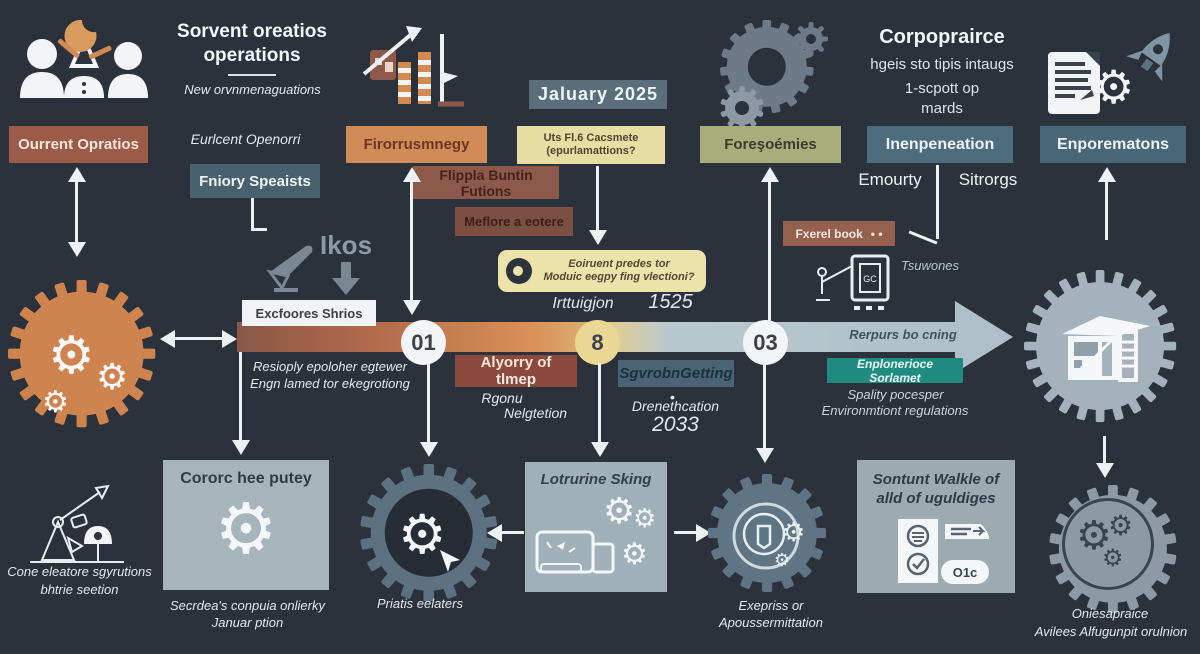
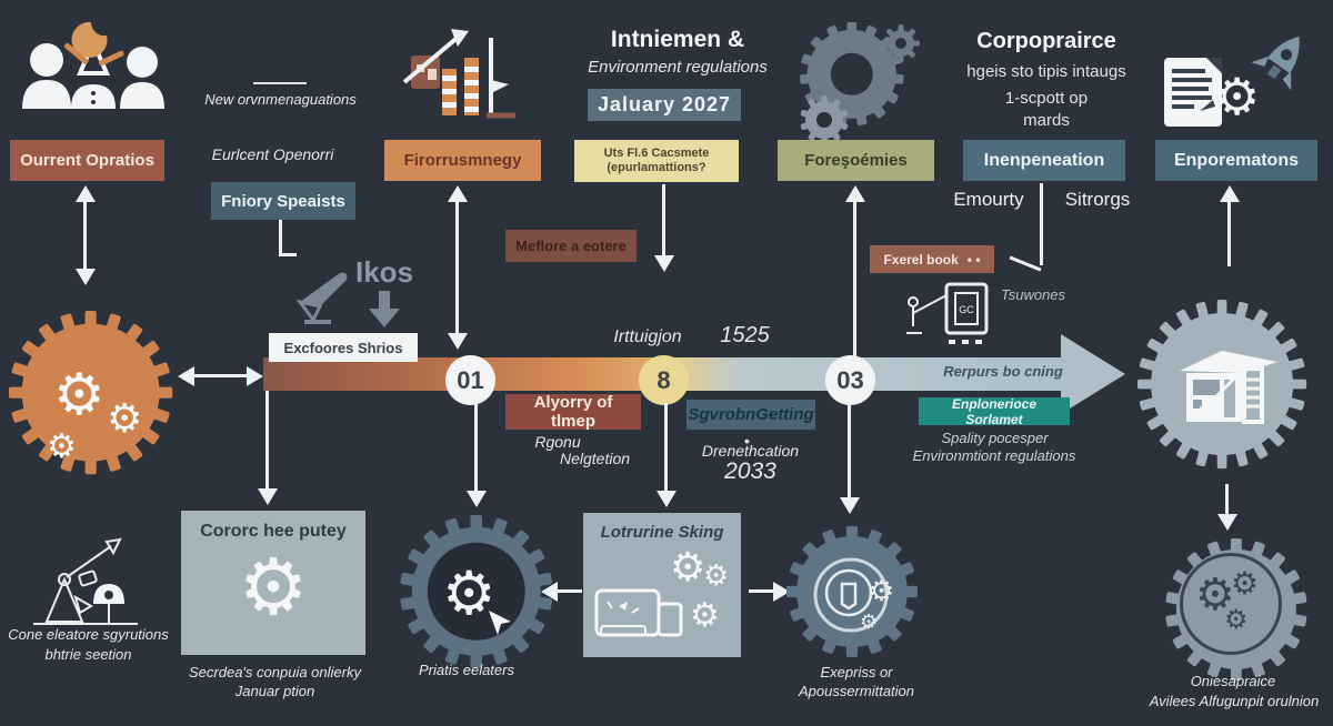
- Sorvent oreatios
- operations
  New orvnmenaguations
  Ourrent Opratios
  Eurlcent Openorri
  Fniory Speaists
  Ikos
  Firorrusmnegy
- Flippla Buntin Futions
  Meflore a eotere
+ Intniemen &
+ Environment regulations
- Jaluary 2025
+ Jaluary 2027
  Uts Fl.6 Cacsmete
  (epurlamattions?
  Foreşoémies
  Corpoprairce
  hgeis sto tipis intaugs
  1-scpott op
  mards
  Inenpeneation
  Emourty
  Sitrorgs
  ⚙
  Enporematons
  ⚙
  ⚙
  ⚙
  Excfoores Shrios
  01
  8
  03
- Eoiruent predes tor
- Moduic eegpy fing vlectioni?
  Irttuigjon
  1525
- Resioply epoloher egtewer
- Engn lamed tor ekegrotiong
  Alyorry of tlmep
  Rgonu
  Nelgtetion
  SgvrobnGetting
  •
  Drenethcation
  2033
  Fxerel book
  • •
  GC
  Tsuwones
  Rerpurs bo cning
  Enplonerioce Sorlamet
  Spality pocesper
  Environmtiont regulations
  Cone eleatore sgyrutions
  bhtrie seetion
  Cororc hee putey
  ⚙
  Secrdea's conpuia onlierky
  Januar ption
  ⚙
  Priatis eelaters
  Lotrurine Sking
  ⚙
  ⚙
  ⚙
  ⚙
  ⚙
  Exepriss or
  Apoussermittation
- Sontunt Walkle of
- alld of uguldiges
- O1c
  ⚙
  ⚙
  ⚙
  Oniesapraice
  Avilees Alfugunpit orulnion
